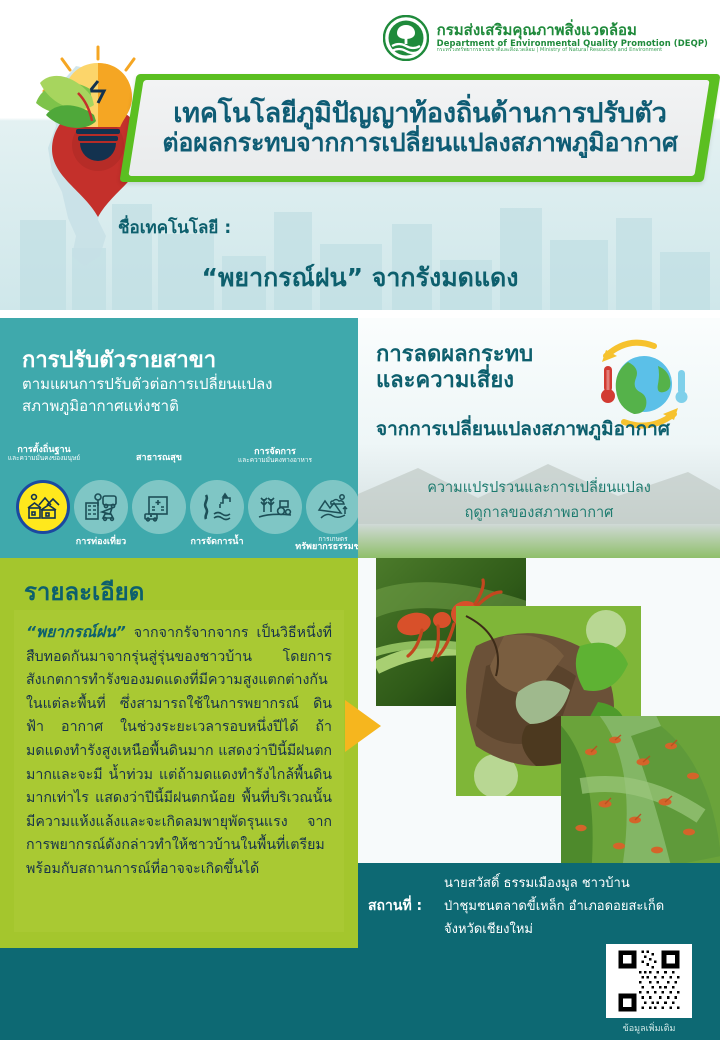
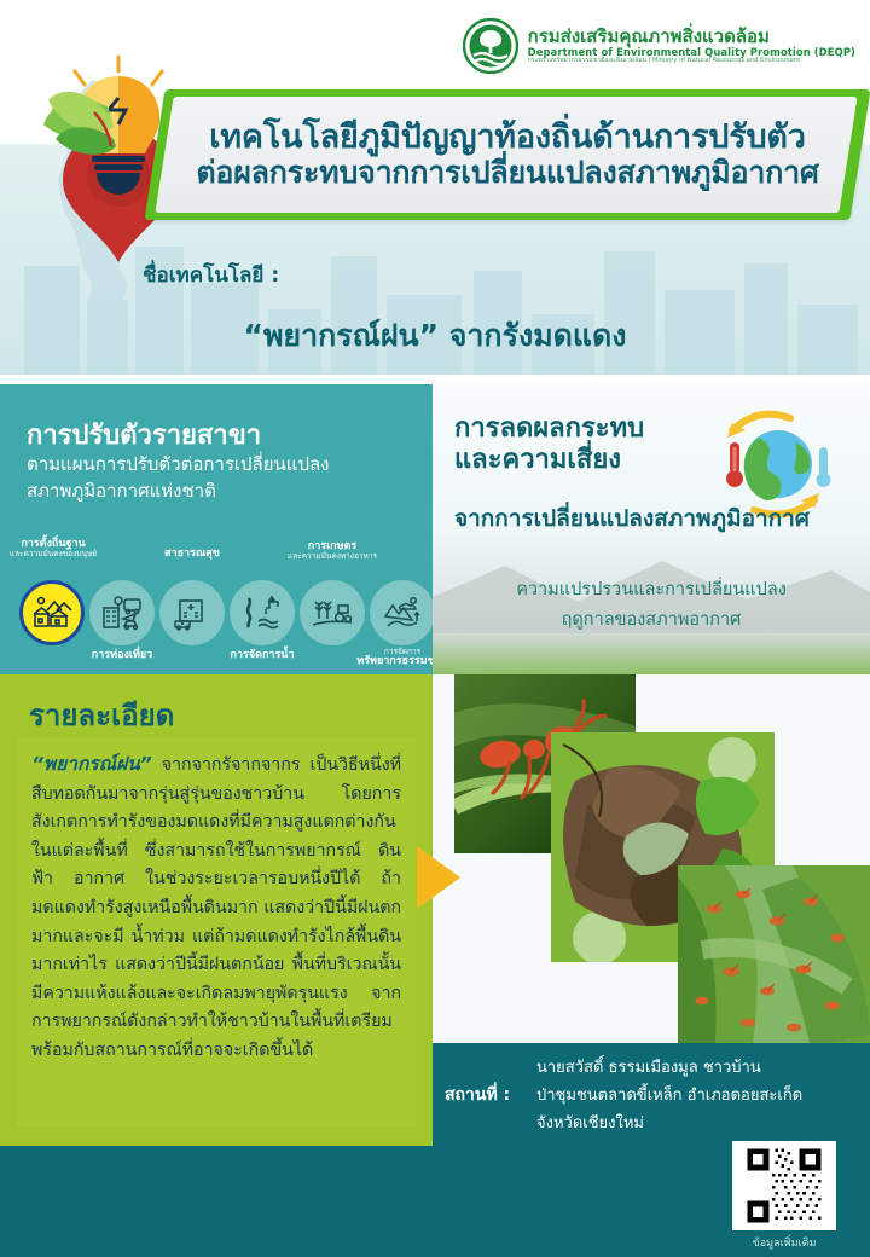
  กรมส่งเสริมคุณภาพสิ่งแวดล้อม
  Department of Environmental Quality Promotion (DEQP)
  เทคโนโลยีภูมิปัญญาท้องถิ่นด้านการปรับตัว
  ต่อผลกระทบจากการเปลี่ยนแปลงสภาพภูมิอากาศ
  ชื่อเทคโนโลยี :
  “พยากรณ์ฝน” จากรังมดแดง
  การปรับตัวรายสาขา
  ตามแผนการปรับตัวต่อการเปลี่ยนแปลง
  สภาพภูมิอากาศแห่งชาติ
  การตั้งถิ่นฐาน
  และความมั่นคงของมนุษย์
  การท่องเที่ยว
  สาธารณสุข
  การจัดการน้ำ
- การจัดการ
+ การเกษตร
  และความมั่นคงทางอาหาร
- การเกษตร
+ การจัดการ
  ทรัพยากรธรรมช
  การลดผลกระทบ
  และความเสี่ยง
  จากการเปลี่ยนแปลงสภาพภูมิอากาศ
  ความแปรปรวนและการเปลี่ยนแปลง
  ฤดูกาลของสภาพอากาศ
  รายละเอียด
  “พยากรณ์ฝน” จากจากรัจากจากร เป็นวิธีหนึ่งที่สืบทอดกันมาจากรุ่นสู่รุ่นของชาวบ้าน โดยการสังเกตการทำรังของมดแดงที่มีความสูงแตกต่างกันในแต่ละพื้นที่ ซึ่งสามารถใช้ในการพยากรณ์ ดิน ฟ้า อากาศ ในช่วงระยะเวลารอบหนึ่งปีได้ ถ้ามดแดงทำรังสูงเหนือพื้นดินมาก แสดงว่าปีนี้มีฝนตกมากและจะมี น้ำท่วม แต่ถ้ามดแดงทำรังไกล้พื้นดินมากเท่าไร แสดงว่าปีนี้มีฝนตกน้อย พื้นที่บริเวณนั้นมีความแห้งแล้งและจะเกิดลมพายุพัดรุนแรง จากการพยากรณ์ดังกล่าวทำให้ชาวบ้านในพื้นที่เตรียมพร้อมกับสถานการณ์ที่อาจจะเกิดขึ้นได้
  สถานที่ :
  นายสวัสดิ์ ธรรมเมืองมูล ชาวบ้าน
  ป่าชุมชนตลาดขี้เหล็ก อำเภอดอยสะเก็ด
  จังหวัดเชียงใหม่
  ข้อมูลเพิ่มเติม
